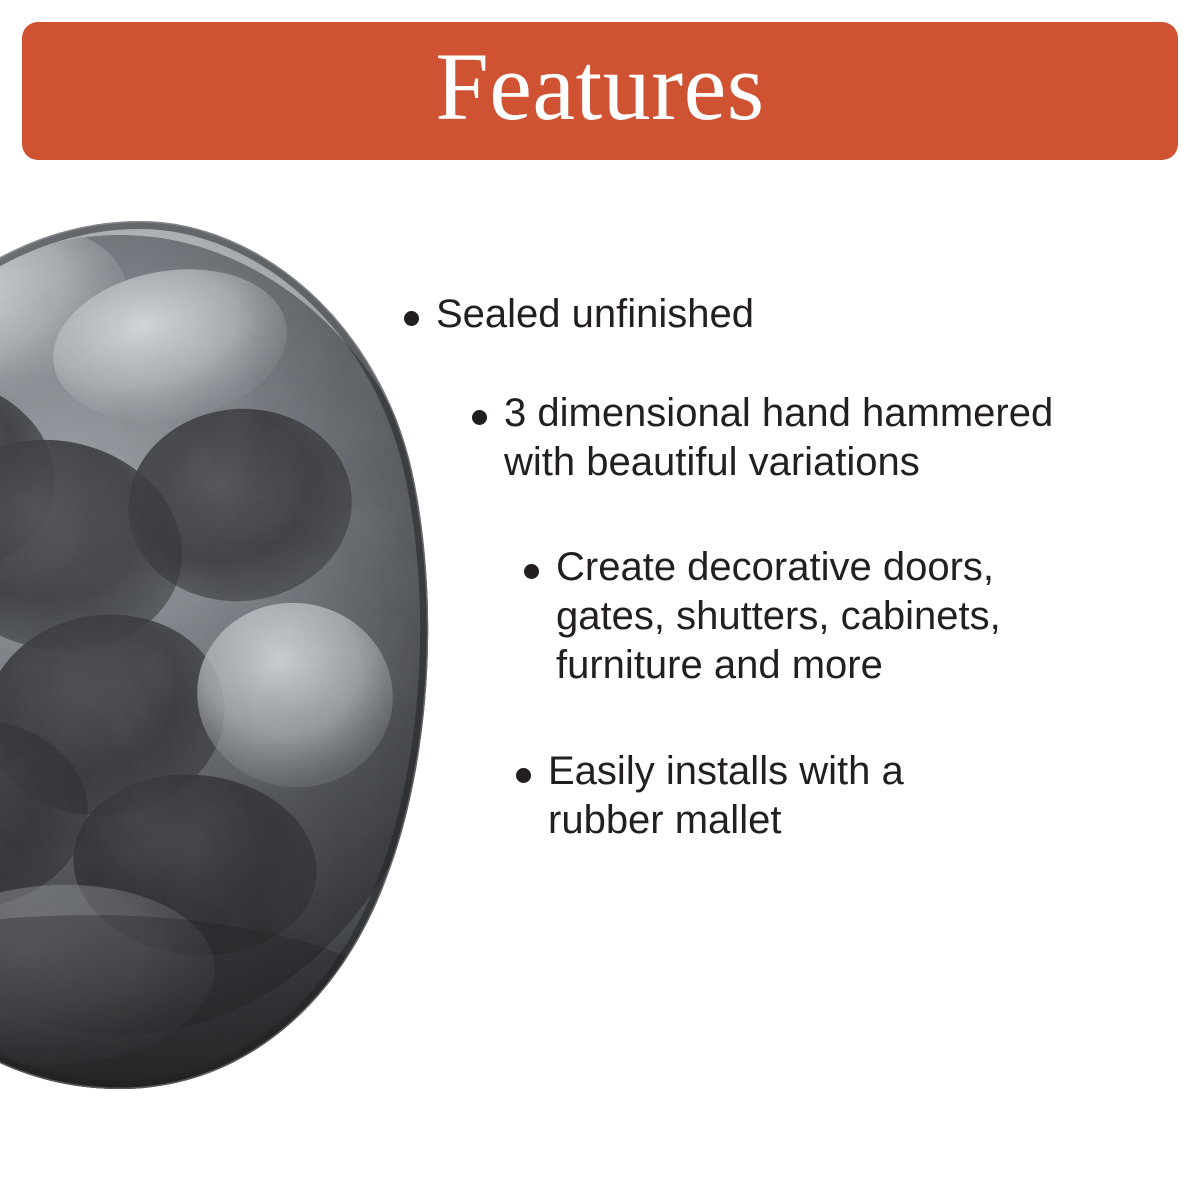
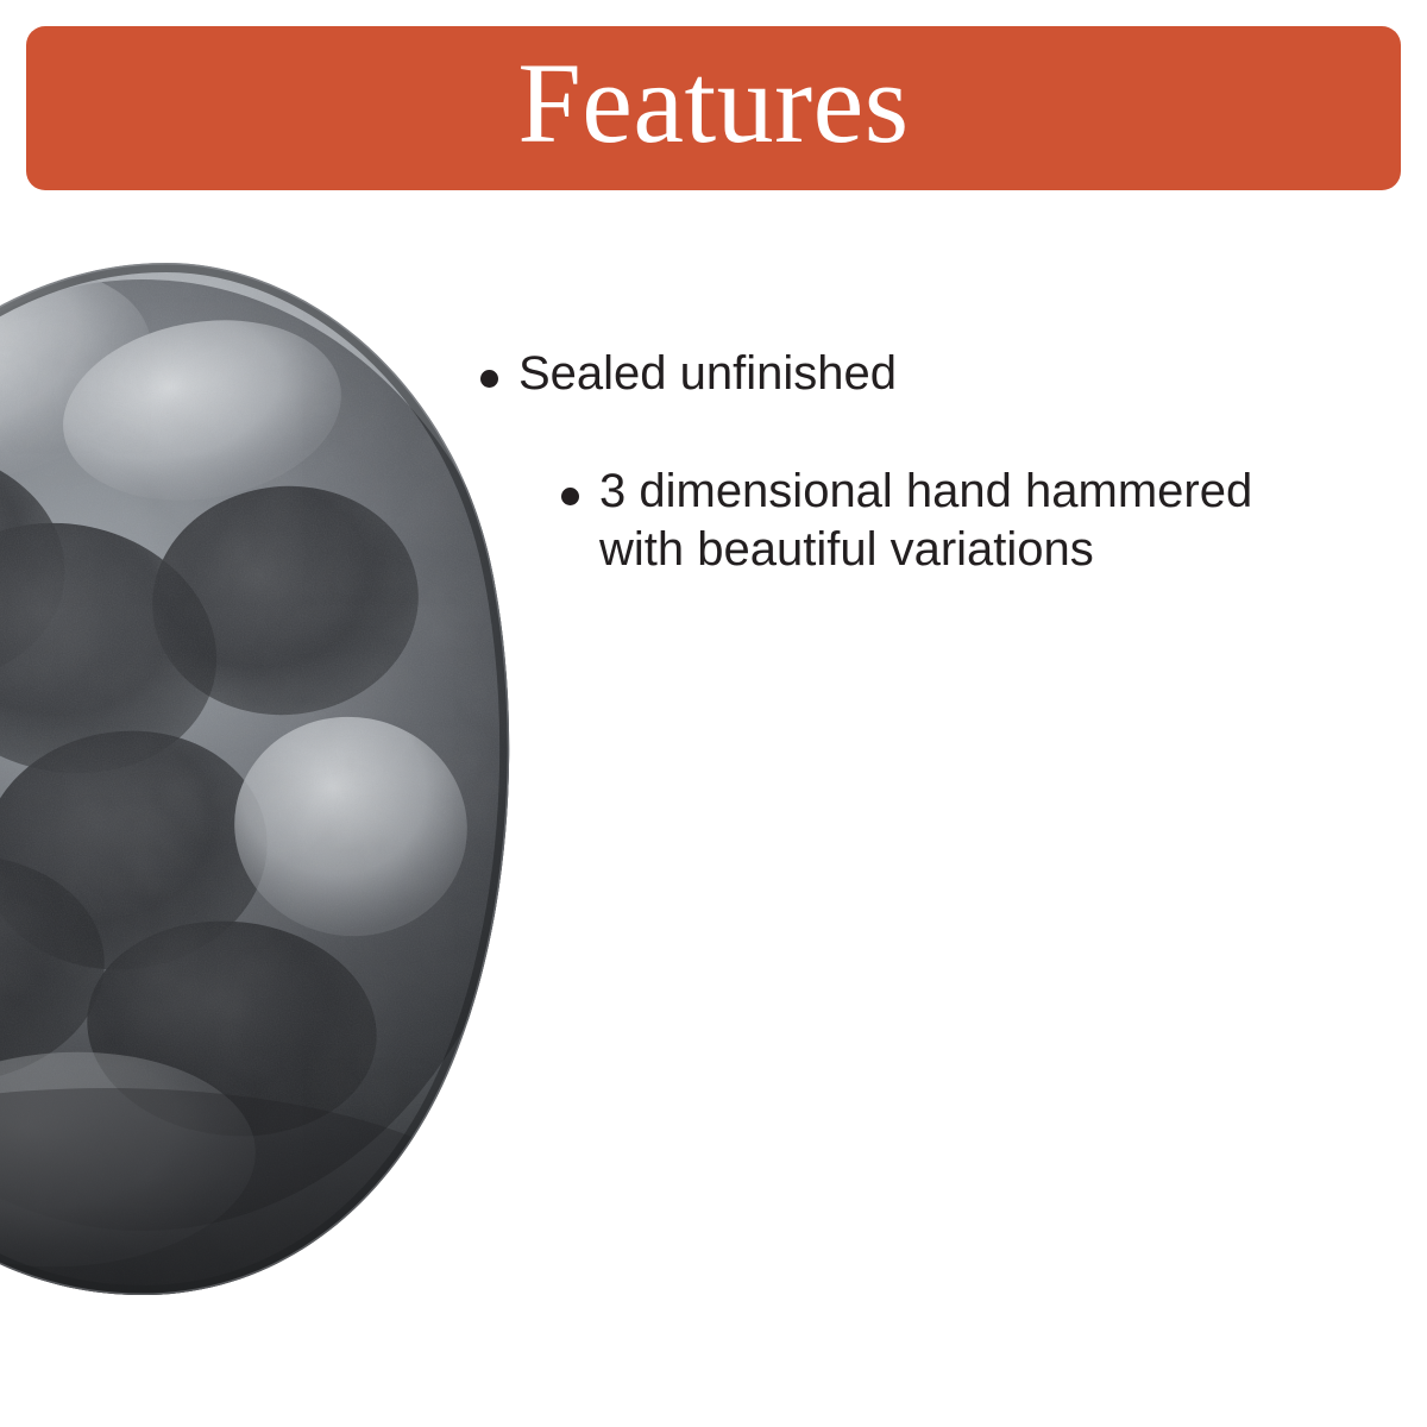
  Features
  Sealed unfinished
  3 dimensional hand hammered
  with beautiful variations
- Create decorative doors,
- gates, shutters, cabinets,
- furniture and more
- Easily installs with a
- rubber mallet
